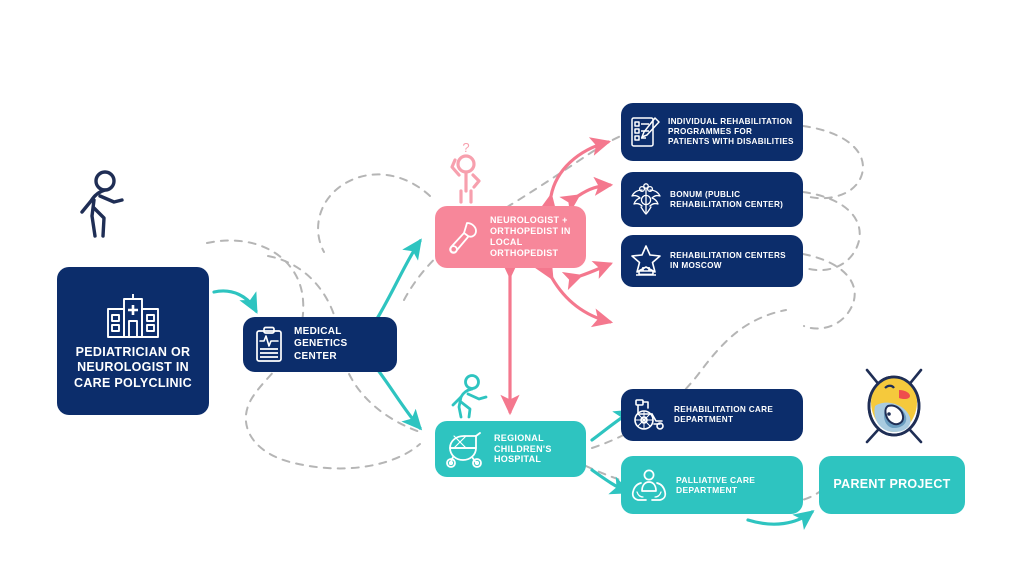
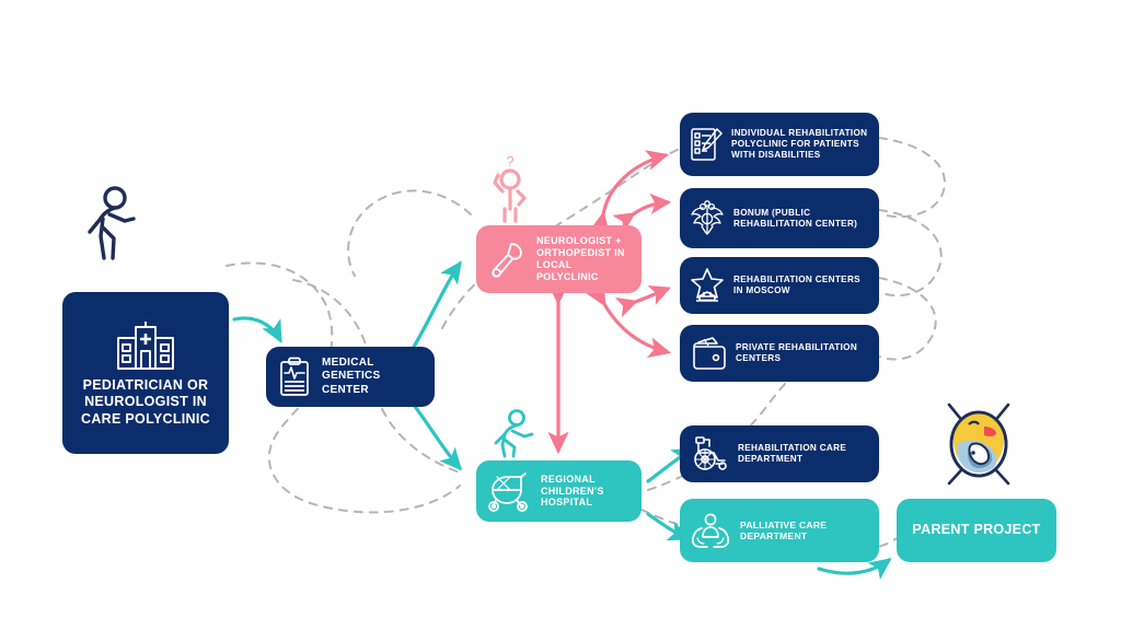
  ?
  PEDIATRICIAN OR NEUROLOGIST IN CARE POLYCLINIC
  MEDICAL GENETICS CENTER
- NEUROLOGIST + ORTHOPEDIST IN LOCAL ORTHOPEDIST
+ NEUROLOGIST + ORTHOPEDIST IN LOCAL POLYCLINIC
  REGIONAL CHILDREN'S HOSPITAL
- INDIVIDUAL REHABILITATION PROGRAMMES FOR PATIENTS WITH DISABILITIES
+ INDIVIDUAL REHABILITATION POLYCLINIC FOR PATIENTS WITH DISABILITIES
  BONUM (PUBLIC REHABILITATION CENTER)
  REHABILITATION CENTERS IN MOSCOW
+ PRIVATE REHABILITATION CENTERS
  REHABILITATION CARE DEPARTMENT
  PALLIATIVE CARE DEPARTMENT
  PARENT PROJECT
